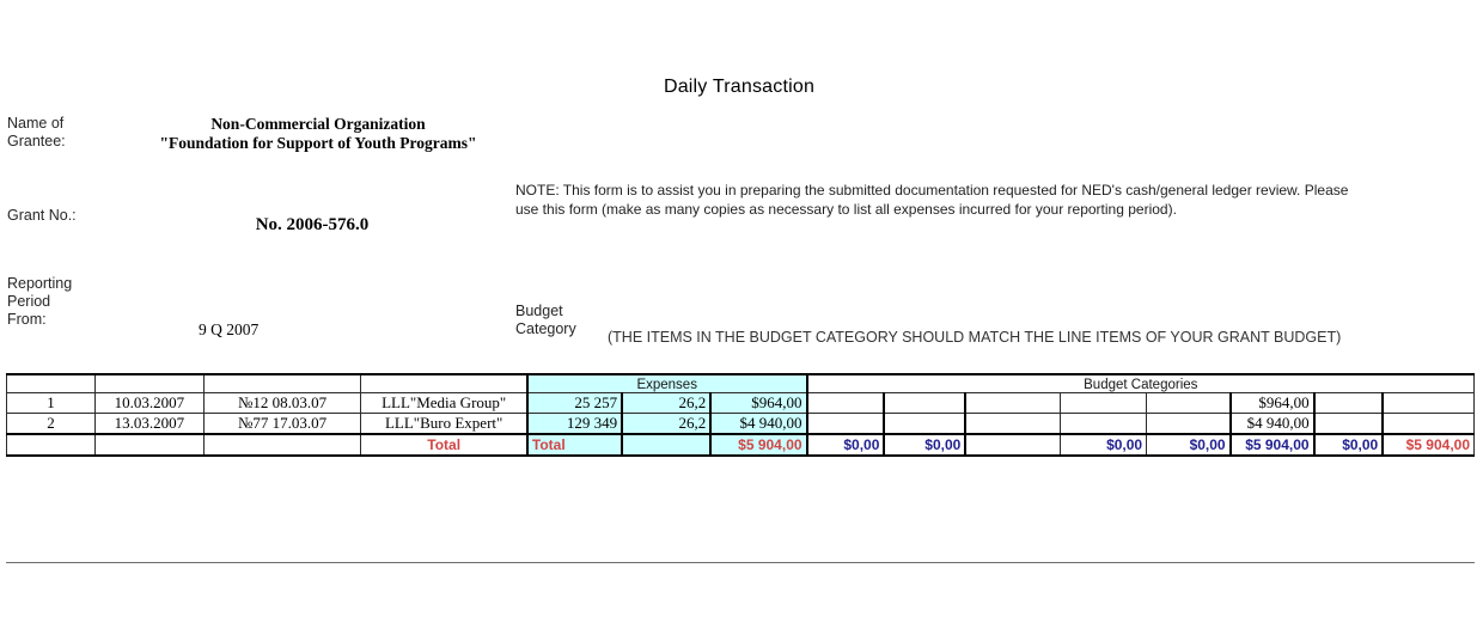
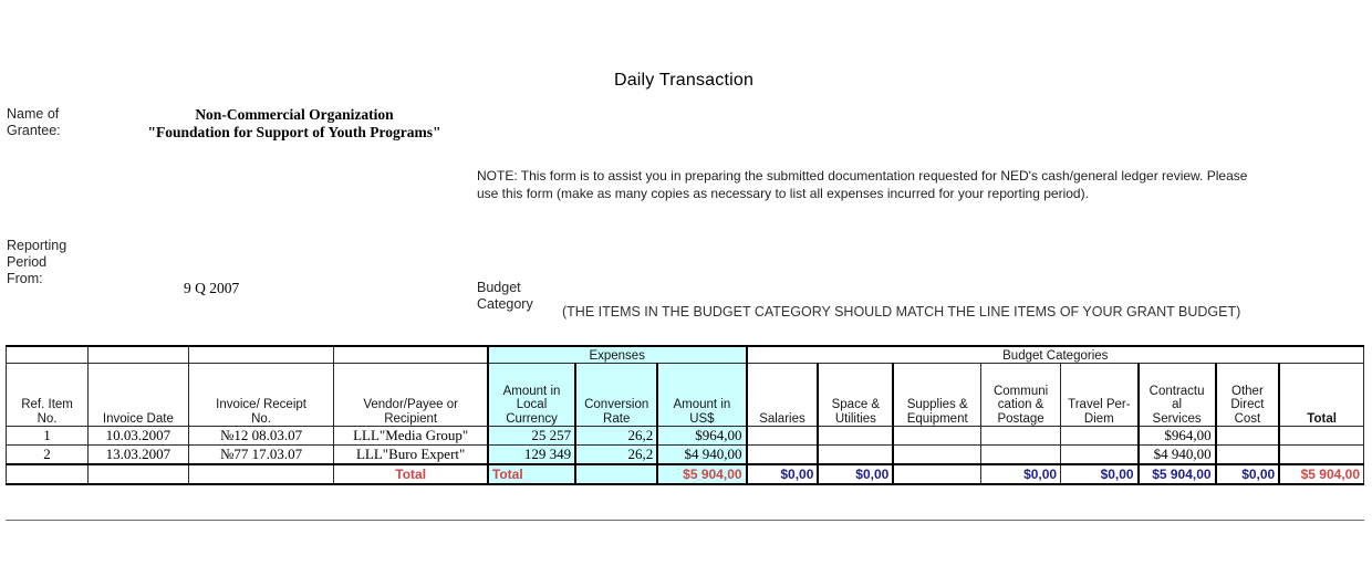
  Daily Transaction
  Name of
  Grantee:
  Non-Commercial Organization
  "Foundation for Support of Youth Programs"
- Grant No.:
- No. 2006-576.0
  Reporting
  Period
  From:
  9 Q 2007
  NOTE: This form is to assist you in preparing the submitted documentation requested for NED's cash/general ledger review. Please use this form (make as many copies as necessary to list all expenses incurred for your reporting period).
  Budget
  Category
  (THE ITEMS IN THE BUDGET CATEGORY SHOULD MATCH THE LINE ITEMS OF YOUR GRANT BUDGET)
  				Expenses	Budget Categories
+ Ref. Item No.	Invoice Date	Invoice/ Receipt No.	Vendor/Payee or Recipient	Amount in Local Currency	Conversion Rate	Amount in US$	Salaries	Space & Utilities	Supplies & Equipment	Communi cation & Postage	Travel Per- Diem	Contractu al Services	Other Direct Cost	Total
  1	10.03.2007	№12 08.03.07	LLL"Media Group"	25 257	26,2	$964,00						$964,00
  2	13.03.2007	№77 17.03.07	LLL"Buro Expert"	129 349	26,2	$4 940,00						$4 940,00
  			Total	Total		$5 904,00	$0,00	$0,00		$0,00	$0,00	$5 904,00	$0,00	$5 904,00
